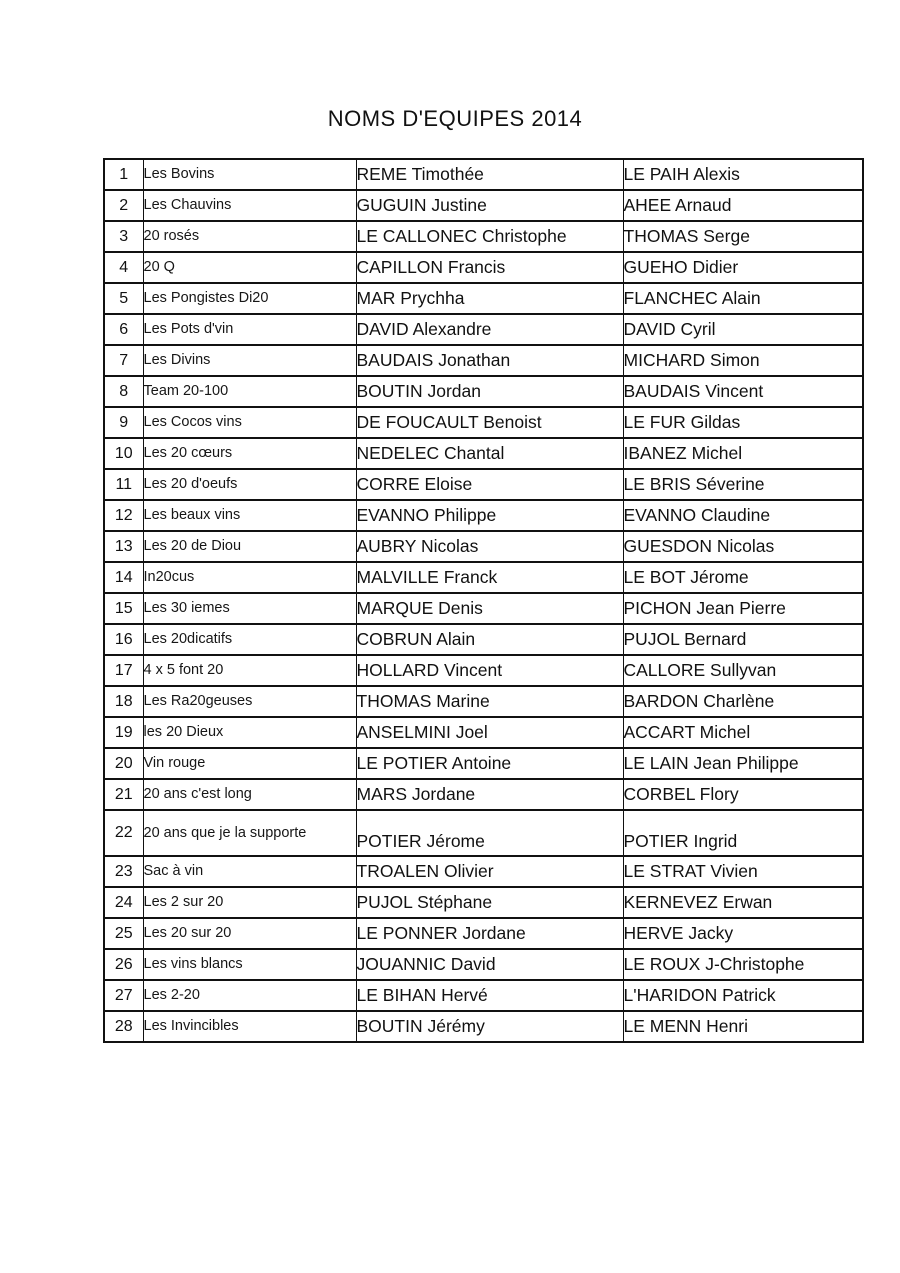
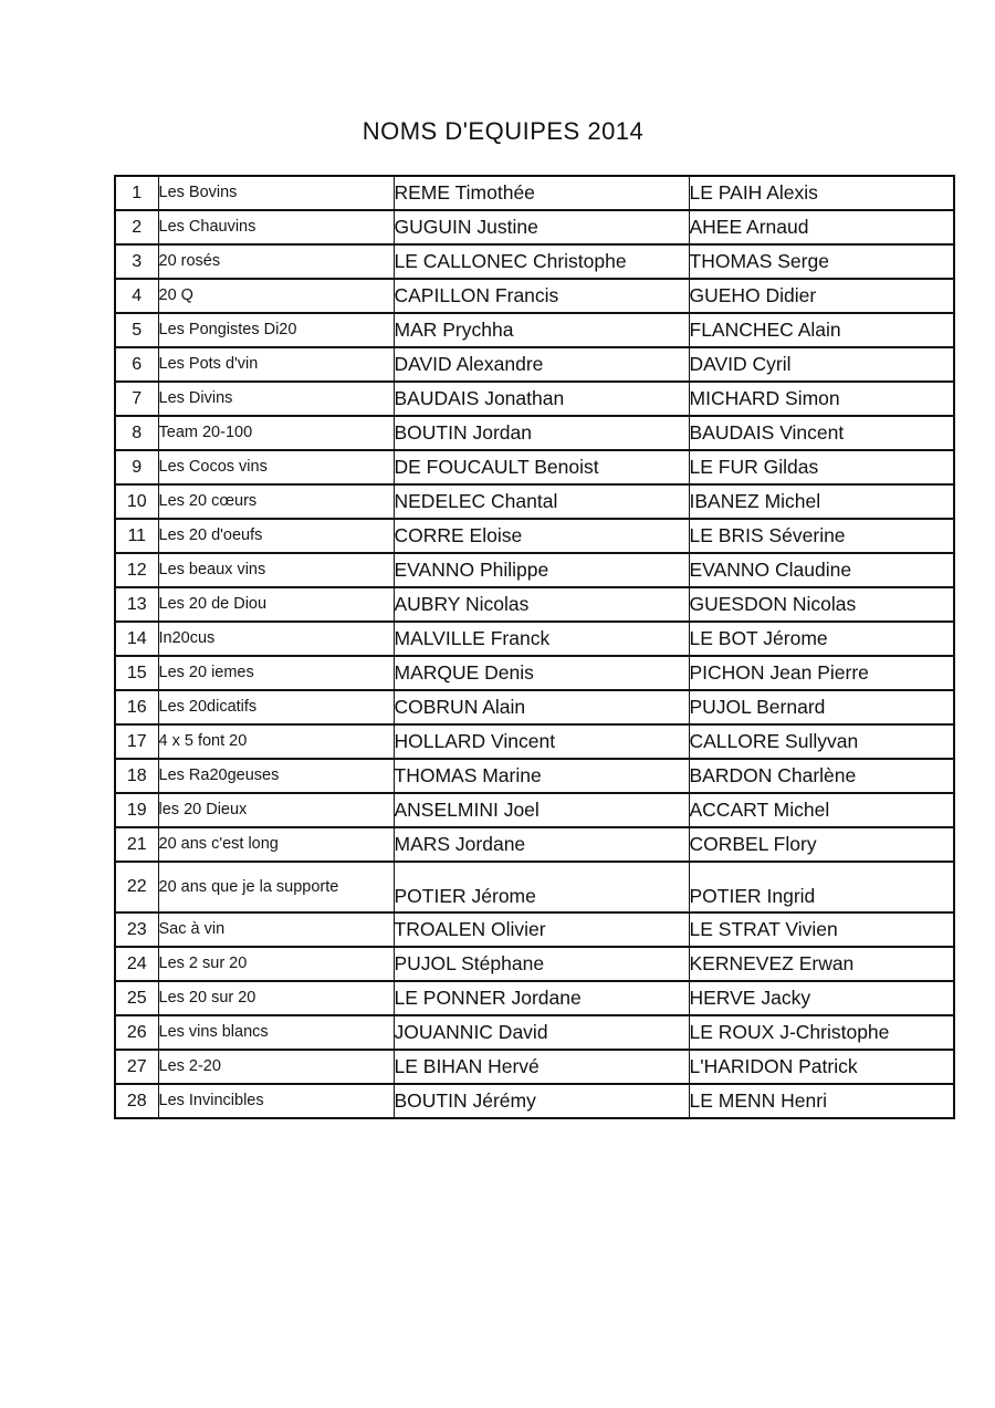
  NOMS D'EQUIPES 2014
  1	Les Bovins	REME Timothée	LE PAIH Alexis
  2	Les Chauvins	GUGUIN Justine	AHEE Arnaud
  3	20 rosés	LE CALLONEC Christophe	THOMAS Serge
  4	20 Q	CAPILLON Francis	GUEHO Didier
  5	Les Pongistes Di20	MAR Prychha	FLANCHEC Alain
  6	Les Pots d'vin	DAVID Alexandre	DAVID Cyril
  7	Les Divins	BAUDAIS Jonathan	MICHARD Simon
  8	Team 20-100	BOUTIN Jordan	BAUDAIS Vincent
  9	Les Cocos vins	DE FOUCAULT Benoist	LE FUR Gildas
  10	Les 20 cœurs	NEDELEC Chantal	IBANEZ Michel
  11	Les 20 d'oeufs	CORRE Eloise	LE BRIS Séverine
  12	Les beaux vins	EVANNO Philippe	EVANNO Claudine
  13	Les 20 de Diou	AUBRY Nicolas	GUESDON Nicolas
  14	In20cus	MALVILLE Franck	LE BOT Jérome
- 15	Les 30 iemes	MARQUE Denis	PICHON Jean Pierre
+ 15	Les 20 iemes	MARQUE Denis	PICHON Jean Pierre
  16	Les 20dicatifs	COBRUN Alain	PUJOL Bernard
  17	4 x 5 font 20	HOLLARD Vincent	CALLORE Sullyvan
  18	Les Ra20geuses	THOMAS Marine	BARDON Charlène
  19	les 20 Dieux	ANSELMINI Joel	ACCART Michel
- 20	Vin rouge	LE POTIER Antoine	LE LAIN Jean Philippe
  21	20 ans c'est long	MARS Jordane	CORBEL Flory
  22	20 ans que je la supporte	POTIER Jérome	POTIER Ingrid
  23	Sac à vin	TROALEN Olivier	LE STRAT Vivien
  24	Les 2 sur 20	PUJOL Stéphane	KERNEVEZ Erwan
  25	Les 20 sur 20	LE PONNER Jordane	HERVE Jacky
  26	Les vins blancs	JOUANNIC David	LE ROUX J-Christophe
  27	Les 2-20	LE BIHAN Hervé	L'HARIDON Patrick
  28	Les Invincibles	BOUTIN Jérémy	LE MENN Henri
